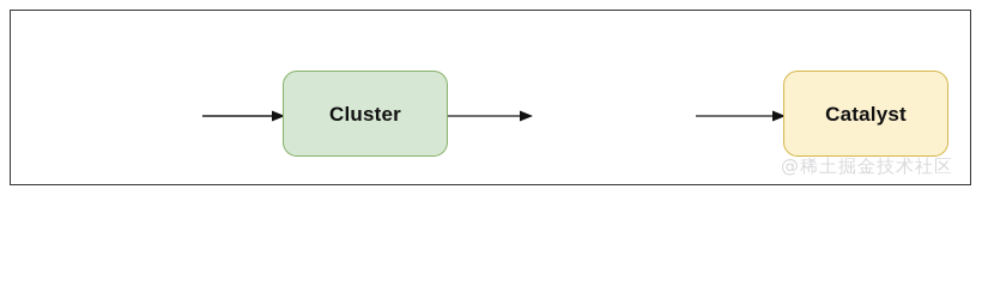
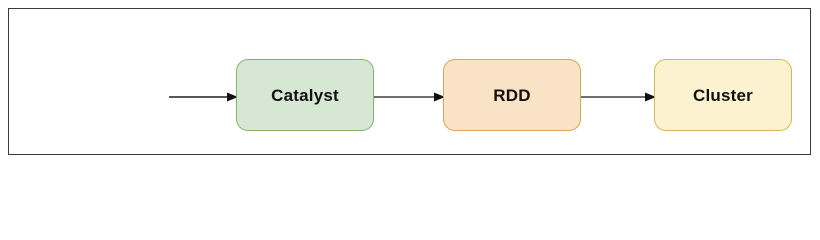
- Cluster
+ Catalyst
+ RDD
- Catalyst
+ Cluster
- @稀土掘金技术社区
